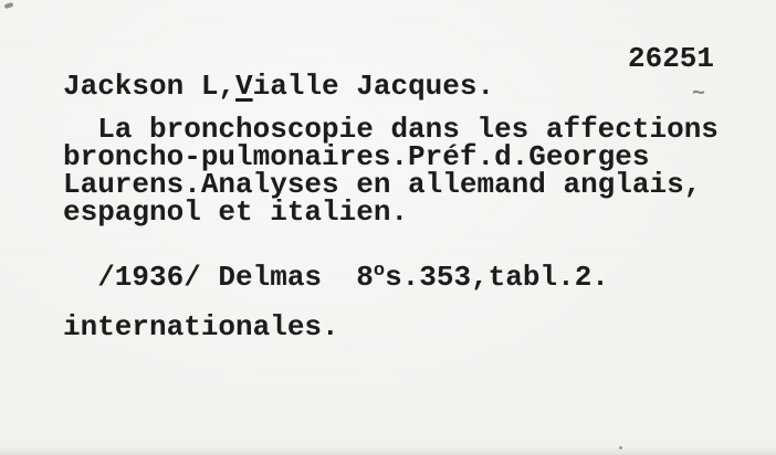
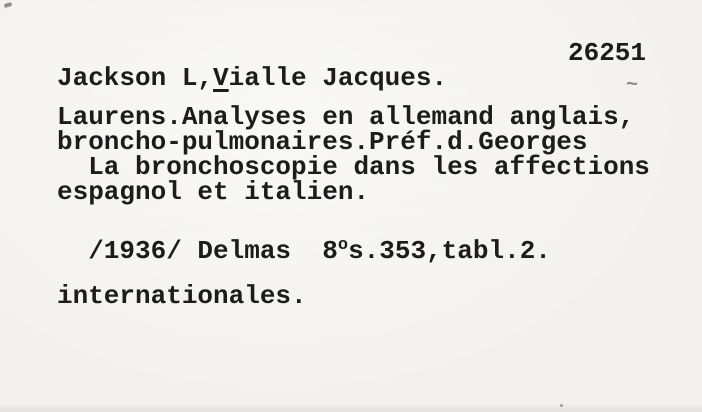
  26251
  ~
  Jackson L,Vialle Jacques.
- La bronchoscopie dans les affections
+ Laurens.Analyses en allemand anglais,
  broncho-pulmonaires.Préf.d.Georges
- Laurens.Analyses en allemand anglais,
+ La bronchoscopie dans les affections
  espagnol et italien.
  /1936/ Delmas 8os.353,tabl.2.
  internationales.
